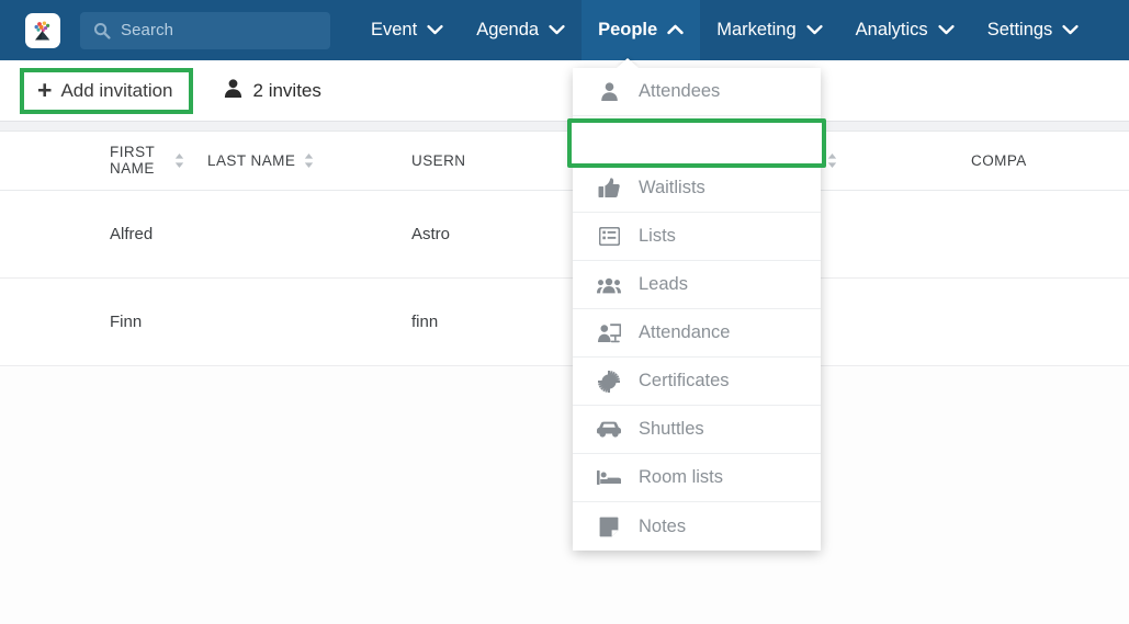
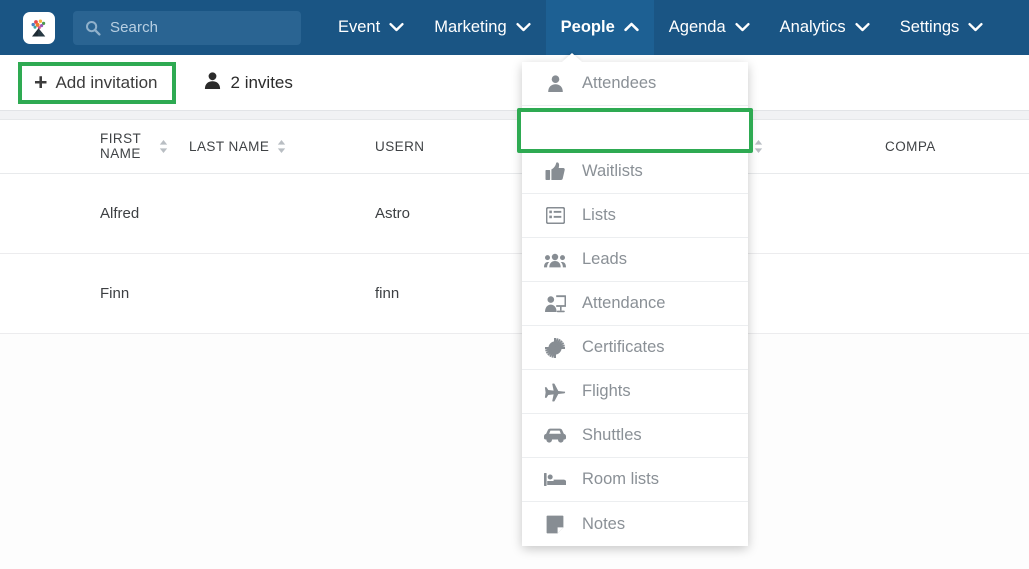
  Search
  Event
- Agenda
+ Marketing
  People
- Marketing
+ Agenda
  Analytics
  Settings
  +
  Add invitation
  2 invites
  FIRST NAME	LAST NAME	USERN		COMPA
  Alfred		Astro
  Finn		finn
  Attendees
  Waitlists
  Lists
  Leads
  Attendance
  Certificates
+ Flights
  Shuttles
  Room lists
  Notes
